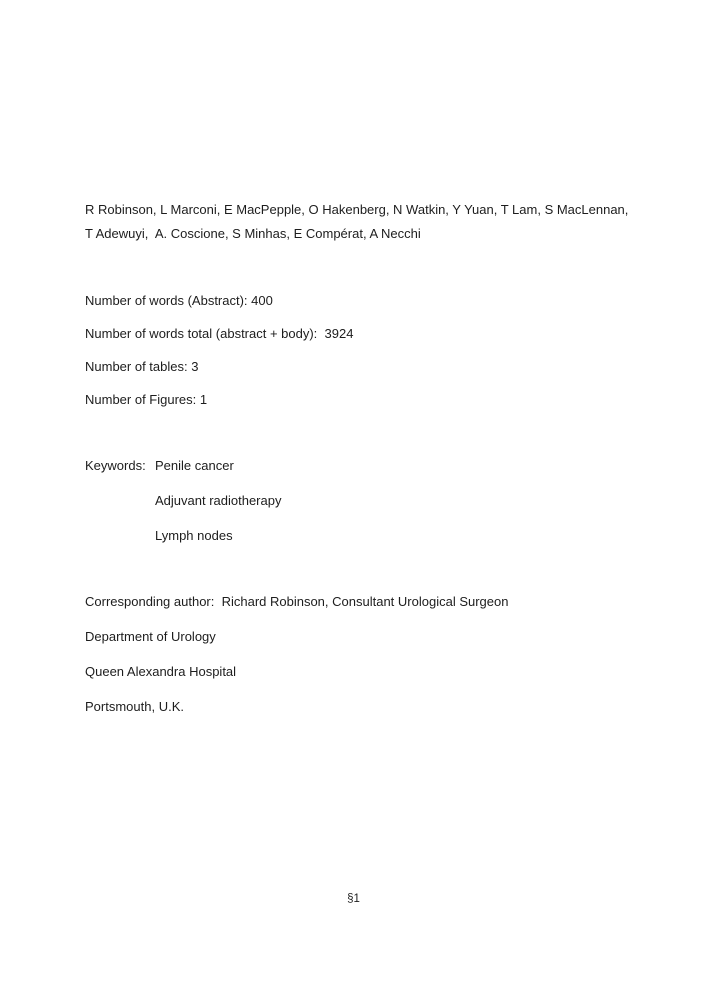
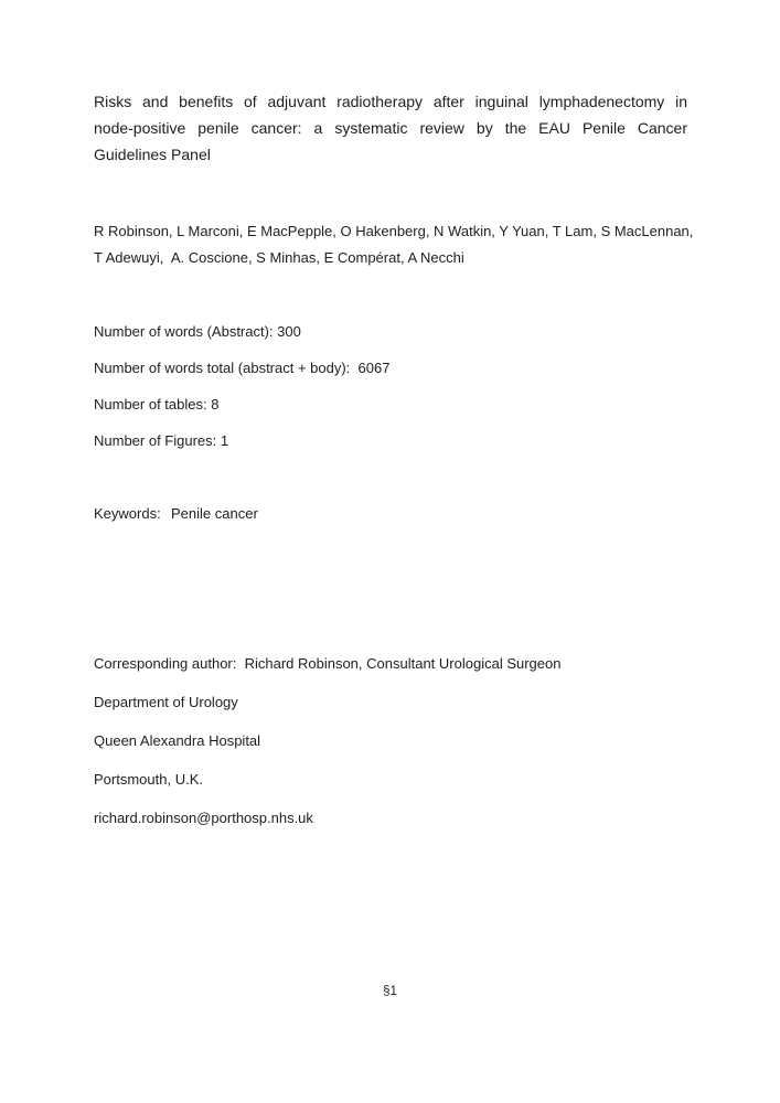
+ Risks and benefits of adjuvant radiotherapy after inguinal lymphadenectomy in
+ node-positive penile cancer: a systematic review by the EAU Penile Cancer
+ Guidelines Panel
  R Robinson, L Marconi, E MacPepple, O Hakenberg, N Watkin, Y Yuan, T Lam, S MacLennan,
  T Adewuyi, A. Coscione, S Minhas, E Compérat, A Necchi
- Number of words (Abstract): 400
+ Number of words (Abstract): 300
- Number of words total (abstract + body): 3924
+ Number of words total (abstract + body): 6067
- Number of tables: 3
+ Number of tables: 8
  Number of Figures: 1
  Keywords:
  Penile cancer
- Adjuvant radiotherapy
- Lymph nodes
  Corresponding author: Richard Robinson, Consultant Urological Surgeon
  Department of Urology
  Queen Alexandra Hospital
  Portsmouth, U.K.
+ richard.robinson@porthosp.nhs.uk
  §1
